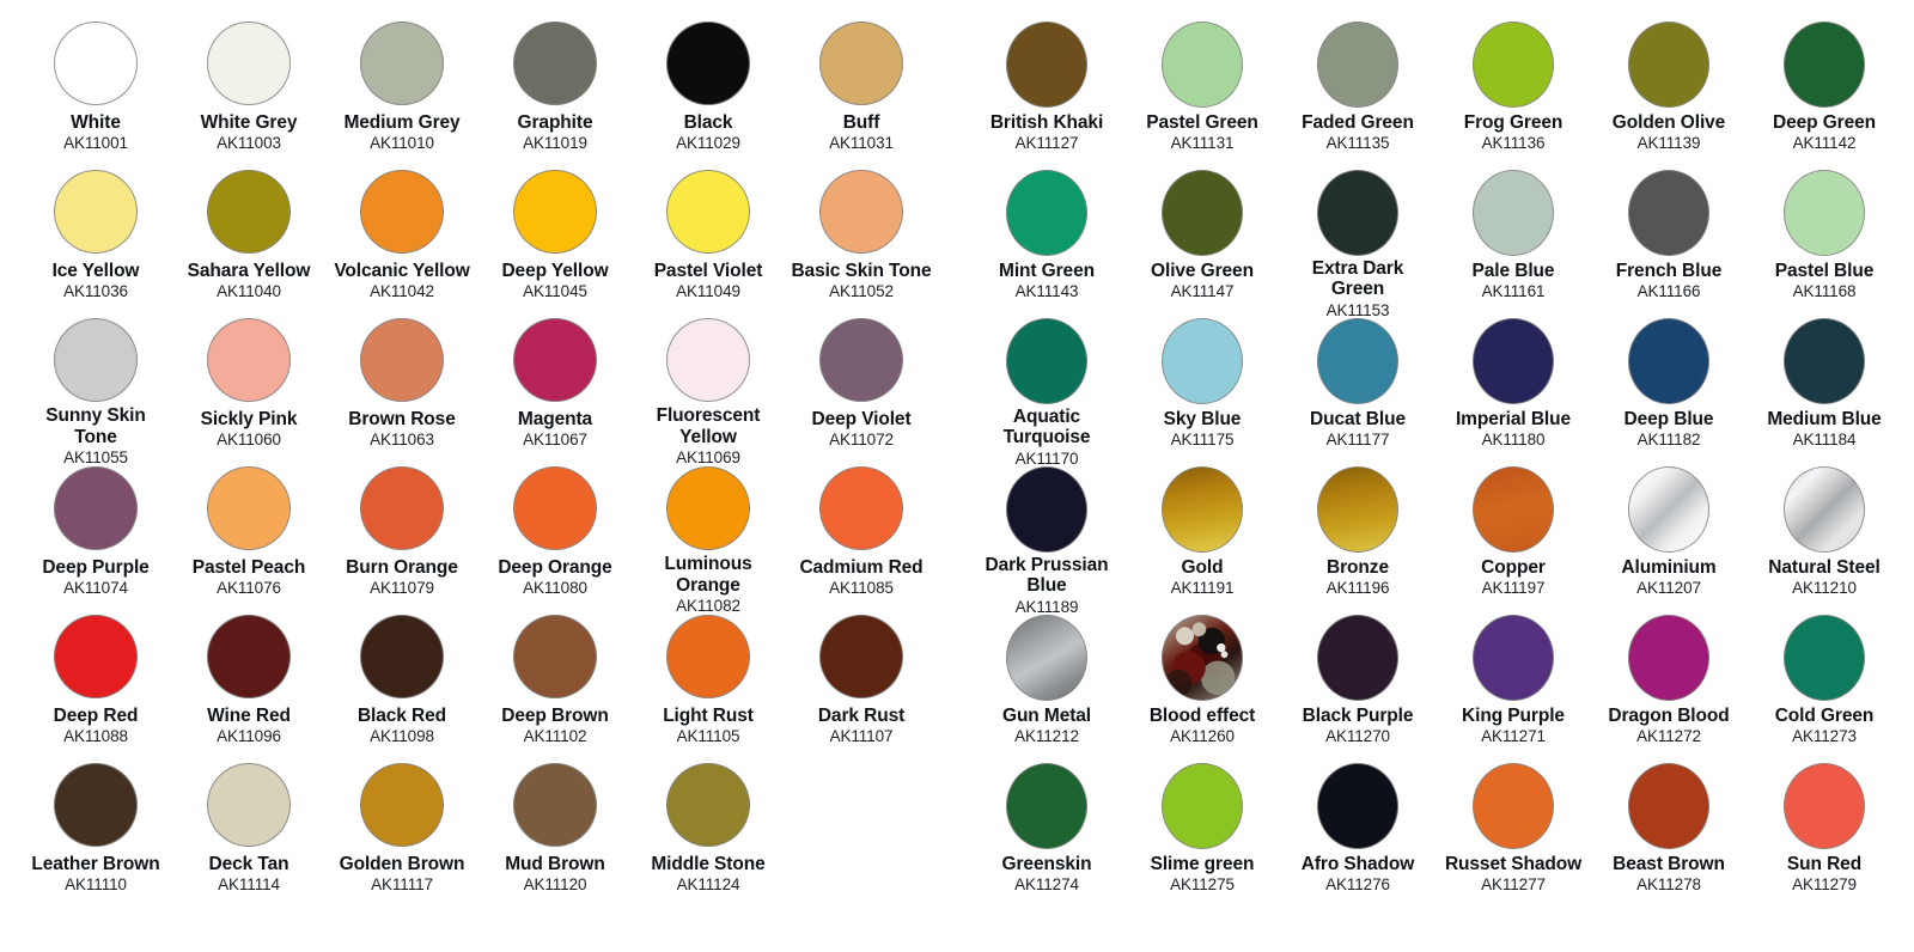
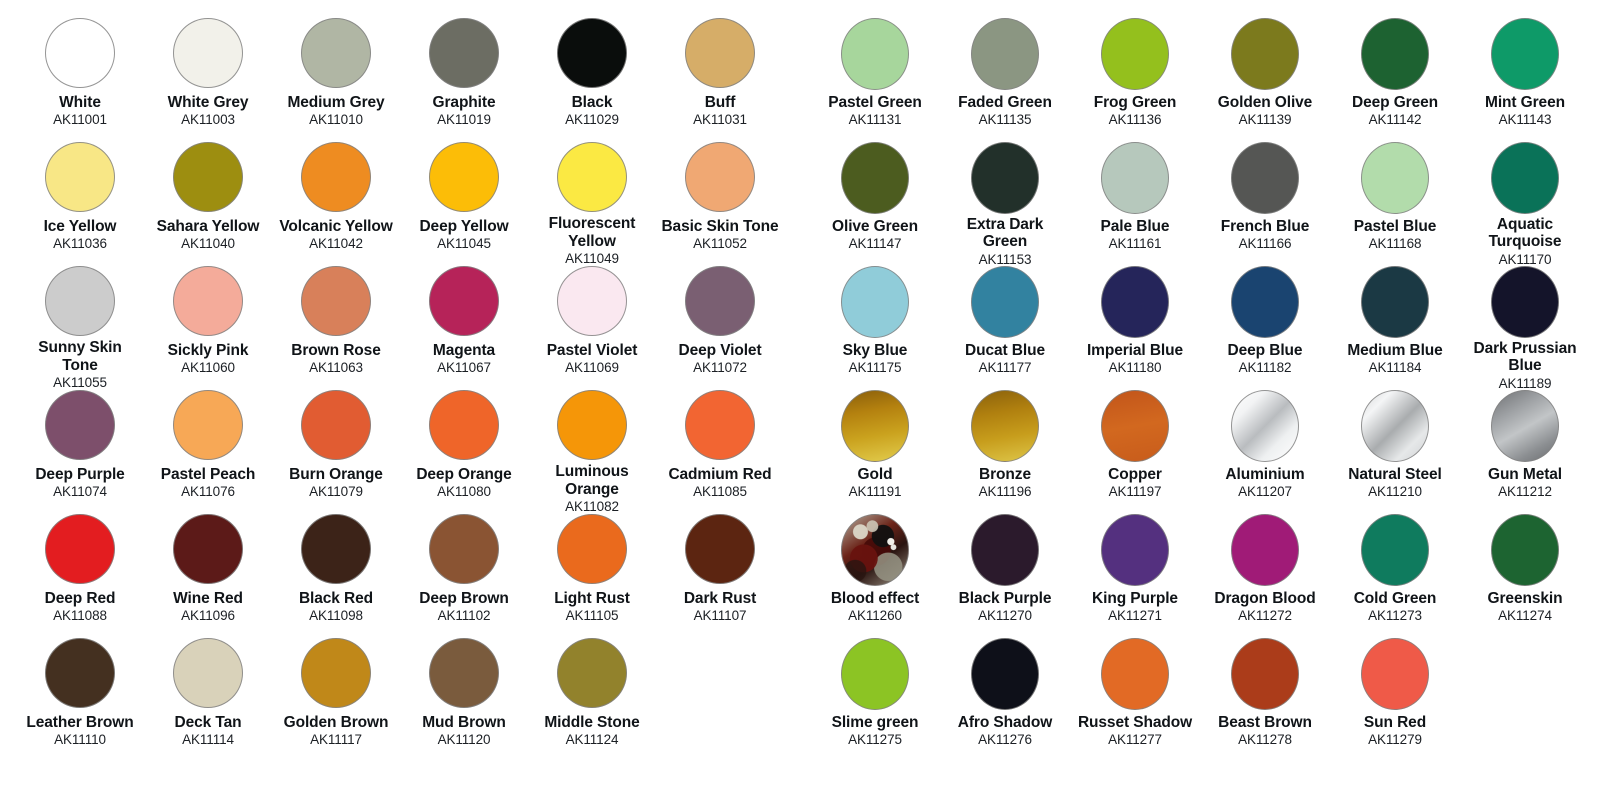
  White
  AK11001
  White Grey
  AK11003
  Medium Grey
  AK11010
  Graphite
  AK11019
  Black
  AK11029
  Buff
  AK11031
  Ice Yellow
  AK11036
  Sahara Yellow
  AK11040
  Volcanic Yellow
  AK11042
  Deep Yellow
  AK11045
- Pastel Violet
+ Fluorescent Yellow
  AK11049
  Basic Skin Tone
  AK11052
  Sunny Skin Tone
  AK11055
  Sickly Pink
  AK11060
  Brown Rose
  AK11063
  Magenta
  AK11067
- Fluorescent Yellow
+ Pastel Violet
  AK11069
  Deep Violet
  AK11072
  Deep Purple
  AK11074
  Pastel Peach
  AK11076
  Burn Orange
  AK11079
  Deep Orange
  AK11080
  Luminous Orange
  AK11082
  Cadmium Red
  AK11085
  Deep Red
  AK11088
  Wine Red
  AK11096
  Black Red
  AK11098
  Deep Brown
  AK11102
  Light Rust
  AK11105
  Dark Rust
  AK11107
  Leather Brown
  AK11110
  Deck Tan
  AK11114
  Golden Brown
  AK11117
  Mud Brown
  AK11120
  Middle Stone
  AK11124
- British Khaki
- AK11127
  Pastel Green
  AK11131
  Faded Green
  AK11135
  Frog Green
  AK11136
  Golden Olive
  AK11139
  Deep Green
  AK11142
  Mint Green
  AK11143
  Olive Green
  AK11147
  Extra Dark Green
  AK11153
  Pale Blue
  AK11161
  French Blue
  AK11166
  Pastel Blue
  AK11168
  Aquatic Turquoise
  AK11170
  Sky Blue
  AK11175
  Ducat Blue
  AK11177
  Imperial Blue
  AK11180
  Deep Blue
  AK11182
  Medium Blue
  AK11184
  Dark Prussian Blue
  AK11189
  Gold
  AK11191
  Bronze
  AK11196
  Copper
  AK11197
  Aluminium
  AK11207
  Natural Steel
  AK11210
  Gun Metal
  AK11212
  Blood effect
  AK11260
  Black Purple
  AK11270
  King Purple
  AK11271
  Dragon Blood
  AK11272
  Cold Green
  AK11273
  Greenskin
  AK11274
  Slime green
  AK11275
  Afro Shadow
  AK11276
  Russet Shadow
  AK11277
  Beast Brown
  AK11278
  Sun Red
  AK11279
